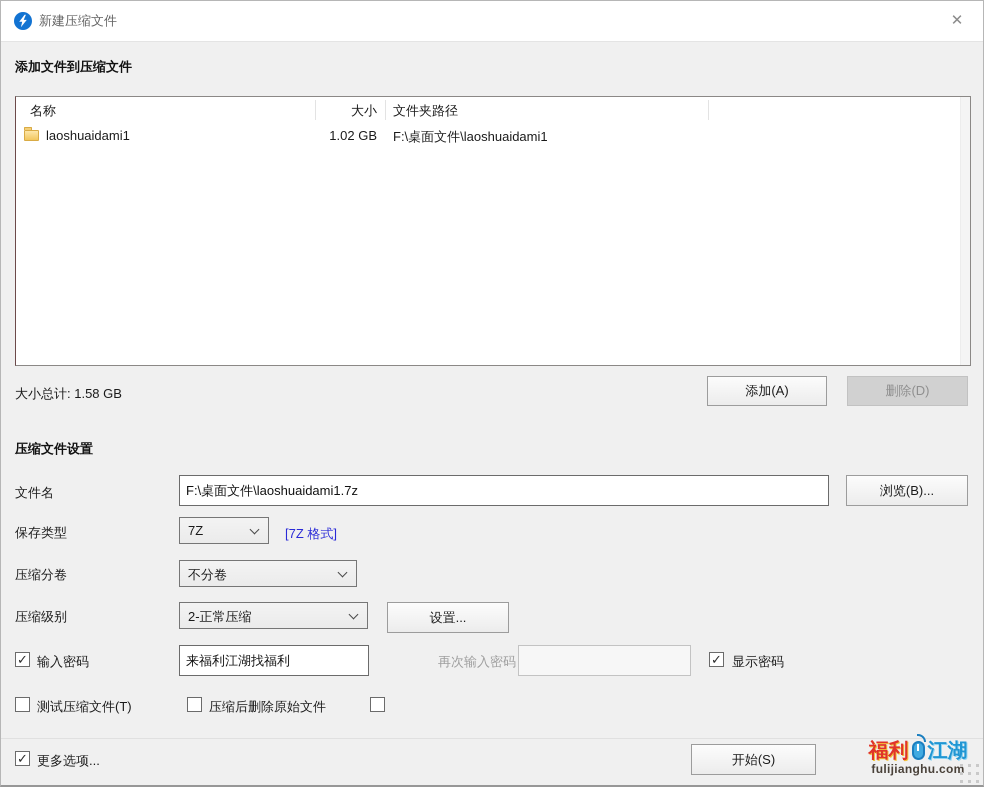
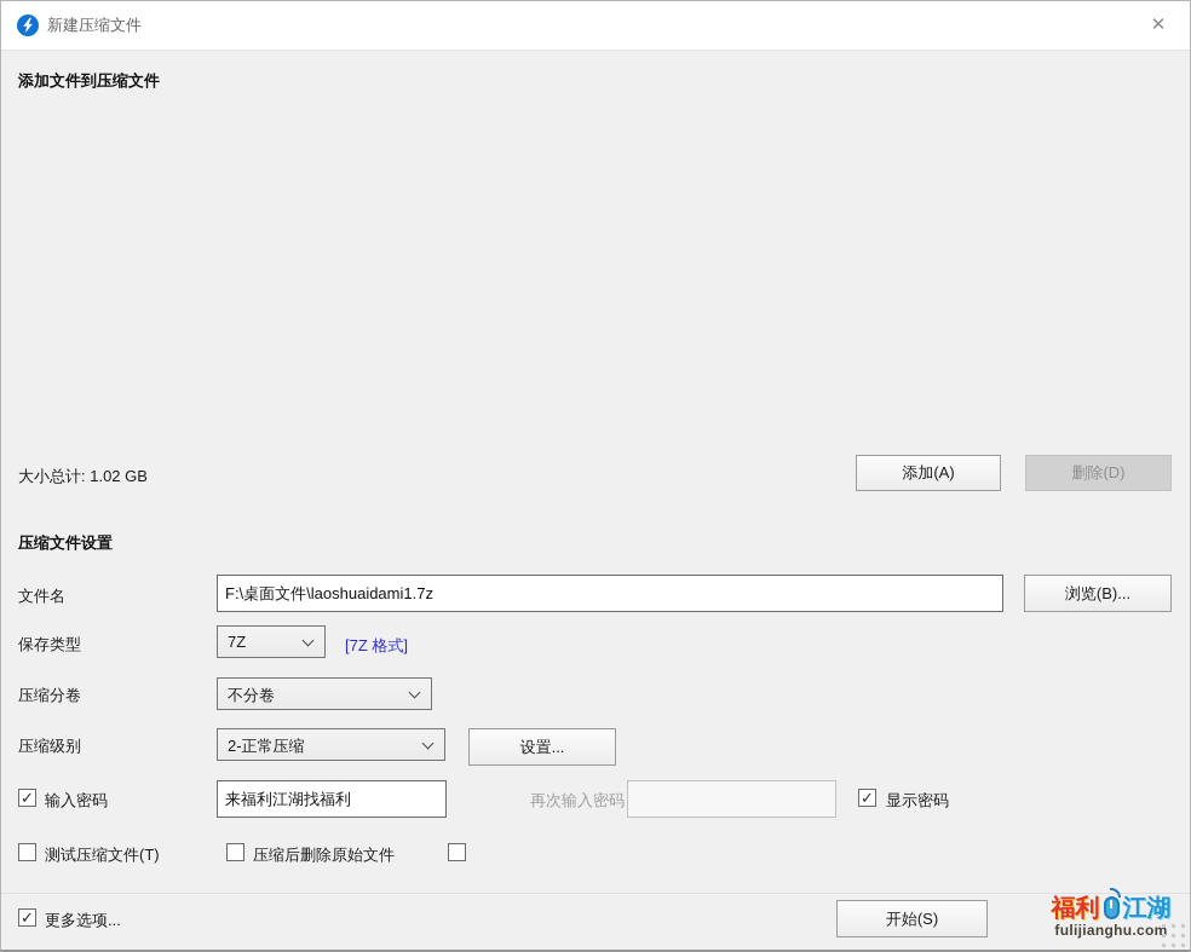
  新建压缩文件
  ✕
  添加文件到压缩文件
- 名称
- 大小
- 文件夹路径
- laoshuaidami1
- 1.02 GB
- F:\桌面文件\laoshuaidami1
- 大小总计: 1.58 GB
+ 大小总计: 1.02 GB
  添加(A)
  删除(D)
  压缩文件设置
  文件名
  F:\桌面文件\laoshuaidami1.7z
  浏览(B)...
  保存类型
  7Z
  [7Z 格式]
  压缩分卷
  不分卷
  压缩级别
  2-正常压缩
  设置...
  输入密码
  来福利江湖找福利
  再次输入密码
  显示密码
  测试压缩文件(T)
  压缩后删除原始文件
  更多选项...
  开始(S)
  福利
  江湖
  fulijianghu.com
